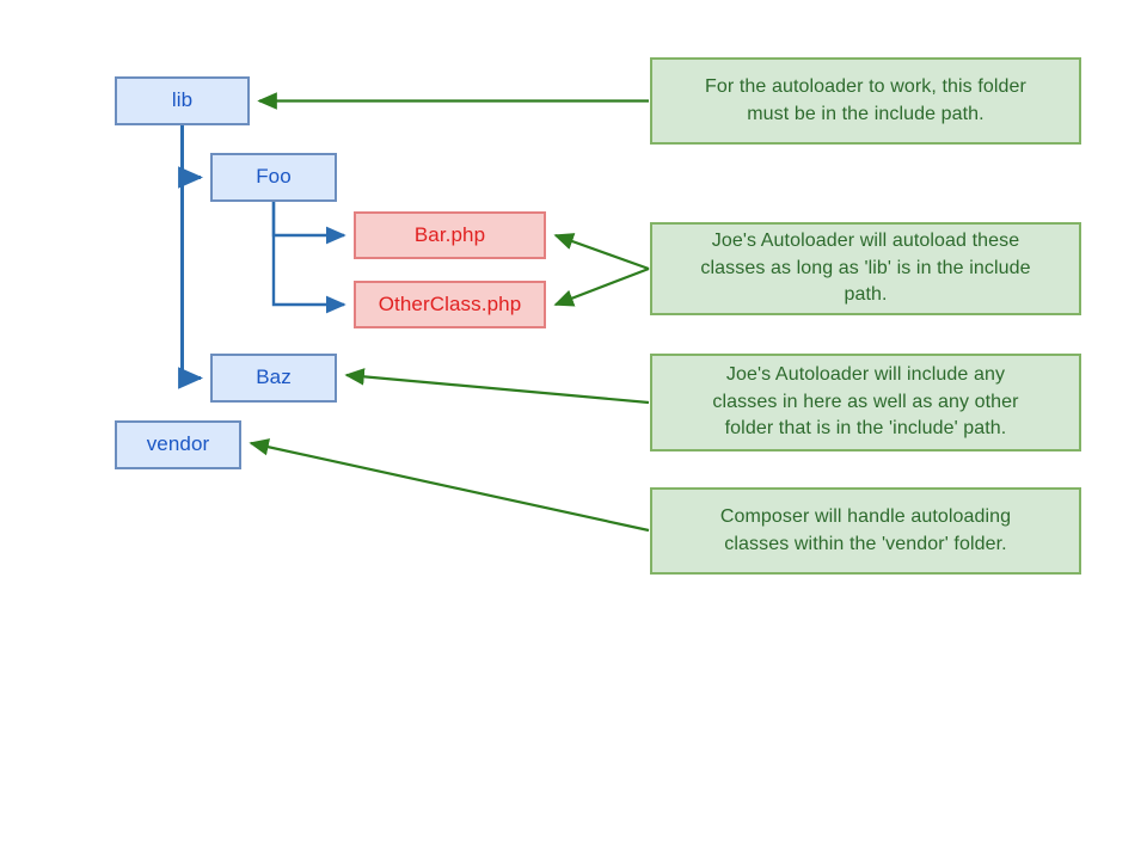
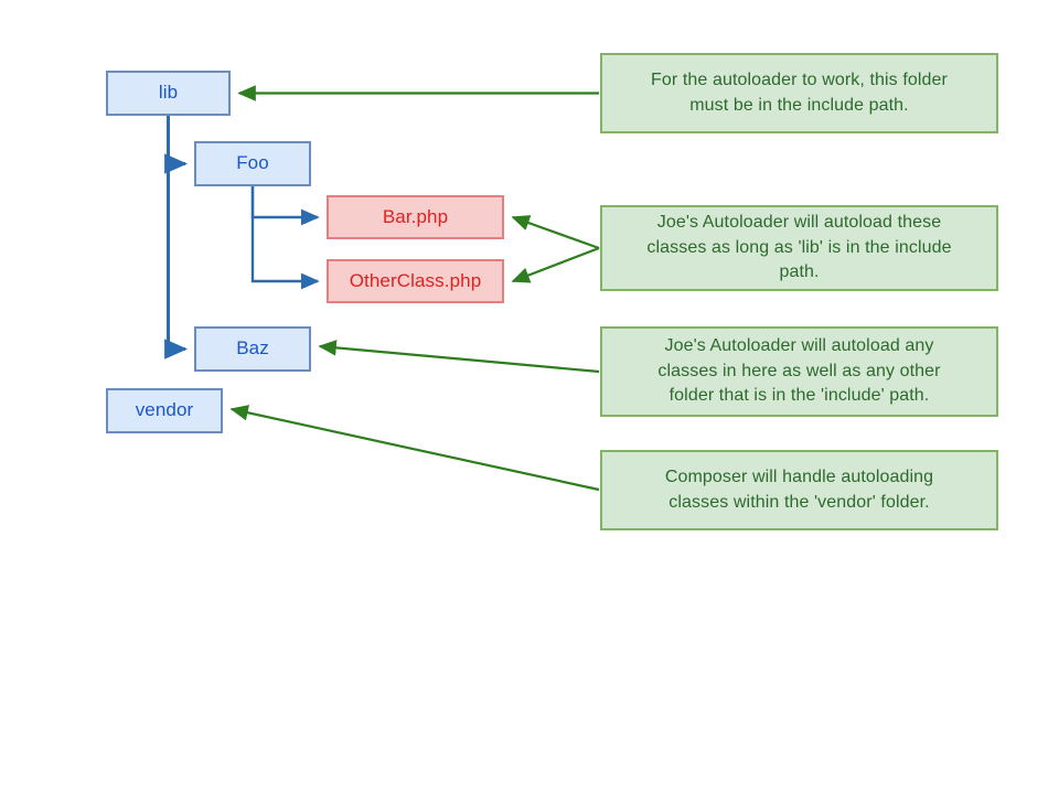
  lib
  Foo
  Baz
  vendor
  Bar.php
  OtherClass.php
  For the autoloader to work, this folder
  must be in the include path.
  Joe's Autoloader will autoload these
  classes as long as 'lib' is in the include
  path.
- Joe's Autoloader will include any
+ Joe's Autoloader will autoload any
  classes in here as well as any other
  folder that is in the 'include' path.
  Composer will handle autoloading
  classes within the 'vendor' folder.
